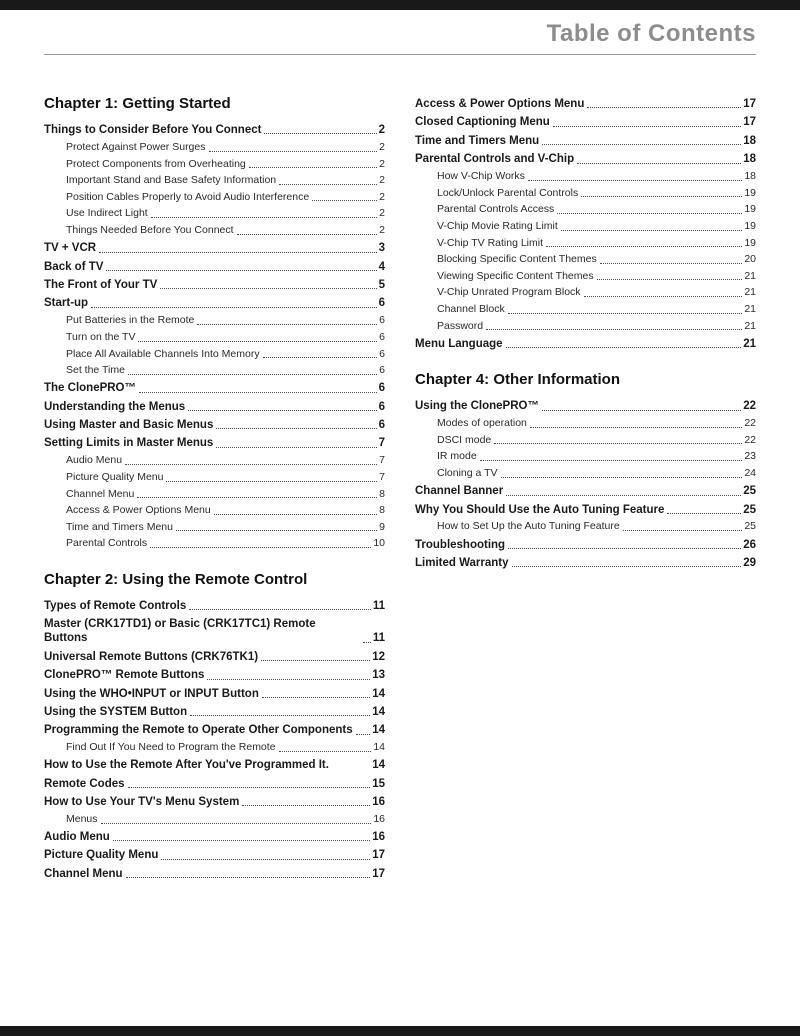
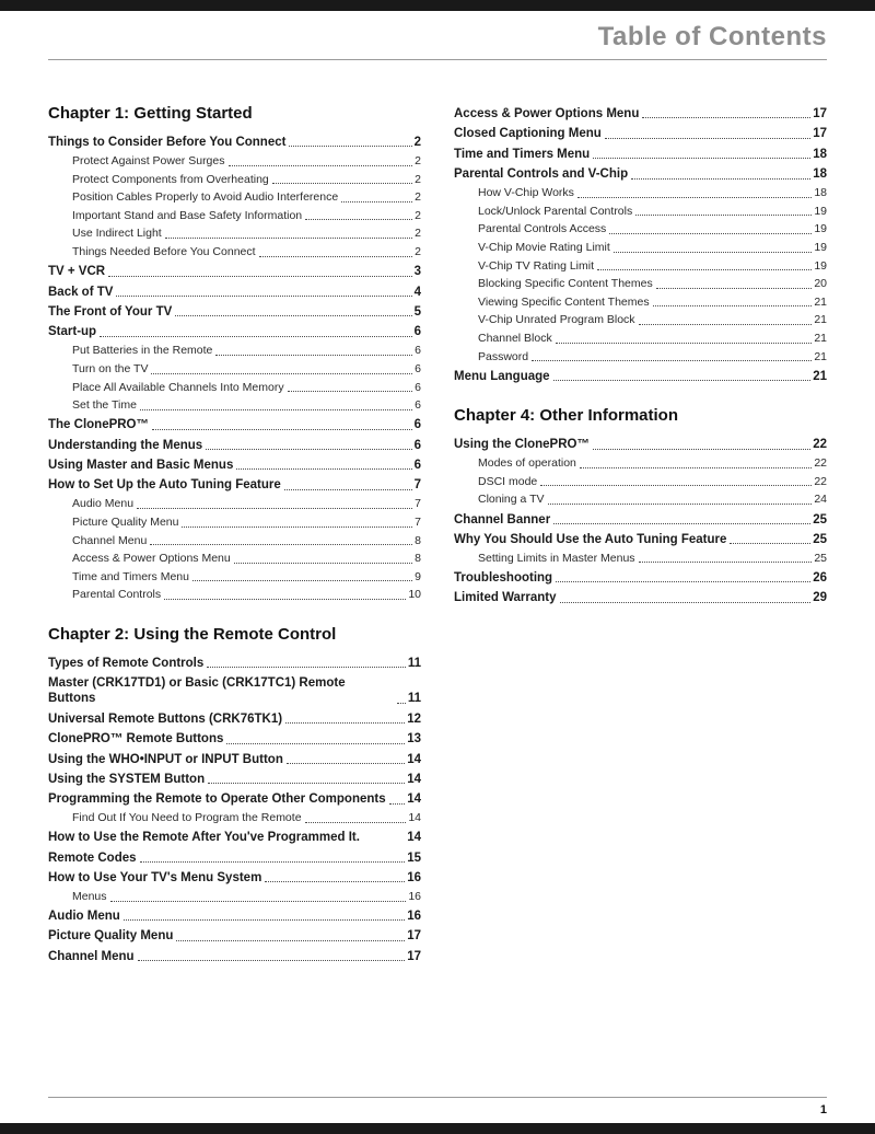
  Table of Contents
  Chapter 1: Getting Started
  Things to Consider Before You Connect
  2
  Protect Against Power Surges
  2
  Protect Components from Overheating
  2
- Important Stand and Base Safety Information
+ Position Cables Properly to Avoid Audio Interference
  2
- Position Cables Properly to Avoid Audio Interference
+ Important Stand and Base Safety Information
  2
  Use Indirect Light
  2
  Things Needed Before You Connect
  2
  TV + VCR
  3
  Back of TV
  4
  The Front of Your TV
  5
  Start-up
  6
  Put Batteries in the Remote
  6
  Turn on the TV
  6
  Place All Available Channels Into Memory
  6
  Set the Time
  6
  The ClonePRO™
  6
  Understanding the Menus
  6
  Using Master and Basic Menus
  6
- Setting Limits in Master Menus
+ How to Set Up the Auto Tuning Feature
  7
  Audio Menu
  7
  Picture Quality Menu
  7
  Channel Menu
  8
  Access & Power Options Menu
  8
  Time and Timers Menu
  9
  Parental Controls
  10
  Chapter 2: Using the Remote Control
  Types of Remote Controls
  11
  Master (CRK17TD1) or Basic (CRK17TC1) Remote Buttons
  11
  Universal Remote Buttons (CRK76TK1)
  12
  ClonePRO™ Remote Buttons
  13
  Using the WHO•INPUT or INPUT Button
  14
  Using the SYSTEM Button
  14
  Programming the Remote to Operate Other Components
  14
  Find Out If You Need to Program the Remote
  14
  How to Use the Remote After You've Programmed It.
  14
  Remote Codes
  15
  How to Use Your TV's Menu System
  16
  Menus
  16
  Audio Menu
  16
  Picture Quality Menu
  17
  Channel Menu
  17
  Access & Power Options Menu
  17
  Closed Captioning Menu
  17
  Time and Timers Menu
  18
  Parental Controls and V-Chip
  18
  How V-Chip Works
  18
  Lock/Unlock Parental Controls
  19
  Parental Controls Access
  19
  V-Chip Movie Rating Limit
  19
  V-Chip TV Rating Limit
  19
  Blocking Specific Content Themes
  20
  Viewing Specific Content Themes
  21
  V-Chip Unrated Program Block
  21
  Channel Block
  21
  Password
  21
  Menu Language
  21
  Chapter 4: Other Information
  Using the ClonePRO™
  22
  Modes of operation
  22
  DSCI mode
  22
- IR mode
- 23
  Cloning a TV
  24
  Channel Banner
  25
  Why You Should Use the Auto Tuning Feature
  25
- How to Set Up the Auto Tuning Feature
+ Setting Limits in Master Menus
  25
  Troubleshooting
  26
  Limited Warranty
  29
+ 1
